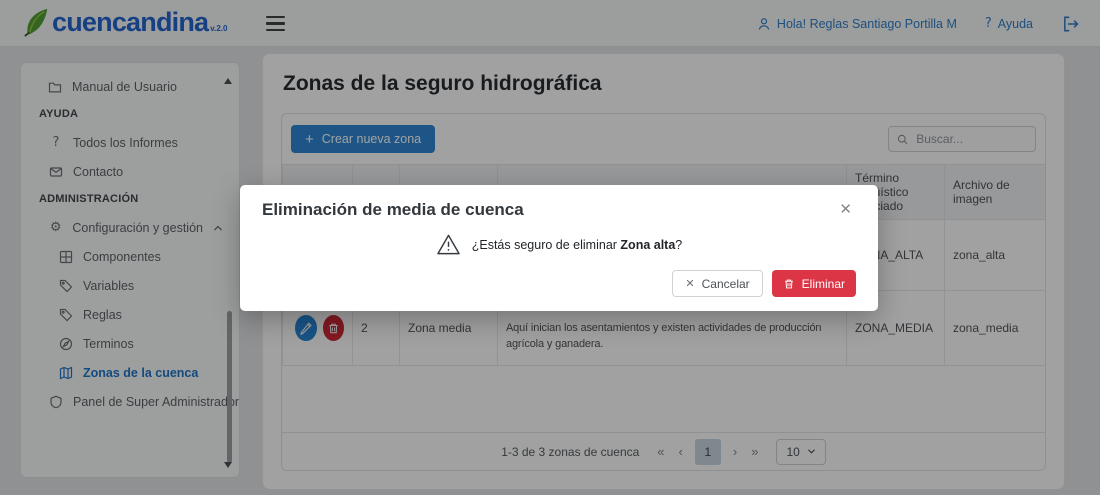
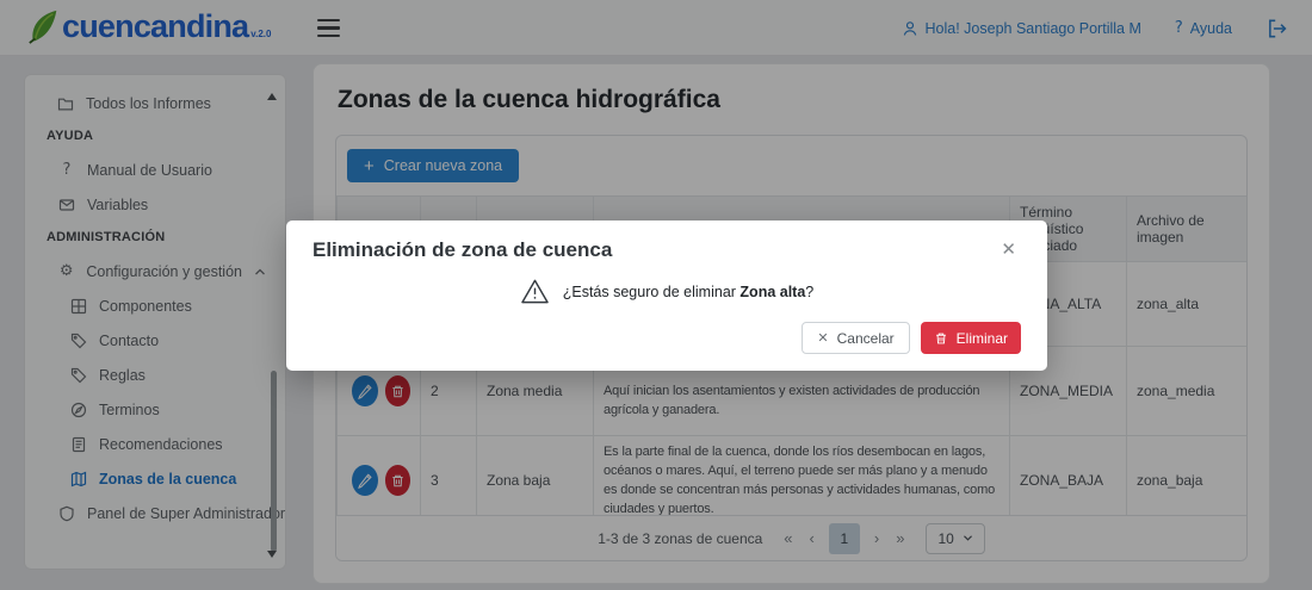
  cuencandina
  v.2.0
- Hola! Reglas Santiago Portilla M
+ Hola! Joseph Santiago Portilla M
  ?
  Ayuda
- Manual de Usuario
+ Todos los Informes
  AYUDA
  ?
- Todos los Informes
+ Manual de Usuario
- Contacto
+ Variables
  ADMINISTRACIÓN
  ⚙
  Configuración y gestión
  Componentes
- Variables
+ Contacto
  Reglas
  Terminos
+ Recomendaciones
  Zonas de la cuenca
  Panel de Super Administradr
- Zonas de la seguro hidrográfica
+ Zonas de la cuenca hidrográfica
  +
  Crear nueva zona
- Buscar...
  				Término ístico iado	Archivo de imagen
  	2	Zona media	Aquí inician los asentamientos y existen actividades de producción agrícola y ganadera.	ZONA_MEDIA	zona_media
+ 	3	Zona baja	Es la parte final de la cuenca, donde los ríos desembocan en lagos, océanos o mares. Aquí, el terreno puede ser más plano y a menudo es donde se concentran más personas y actividades humanas, como ciudades y puertos.	ZONA_BAJA	zona_baja
  1-3 de 3 zonas de cuenca
  «
  ‹
  1
  ›
  »
  10
- Eliminación de media de cuenca
+ Eliminación de zona de cuenca
  ✕
  ¿Estás seguro de eliminar Zona alta?
  ✕
  Cancelar
  Eliminar
